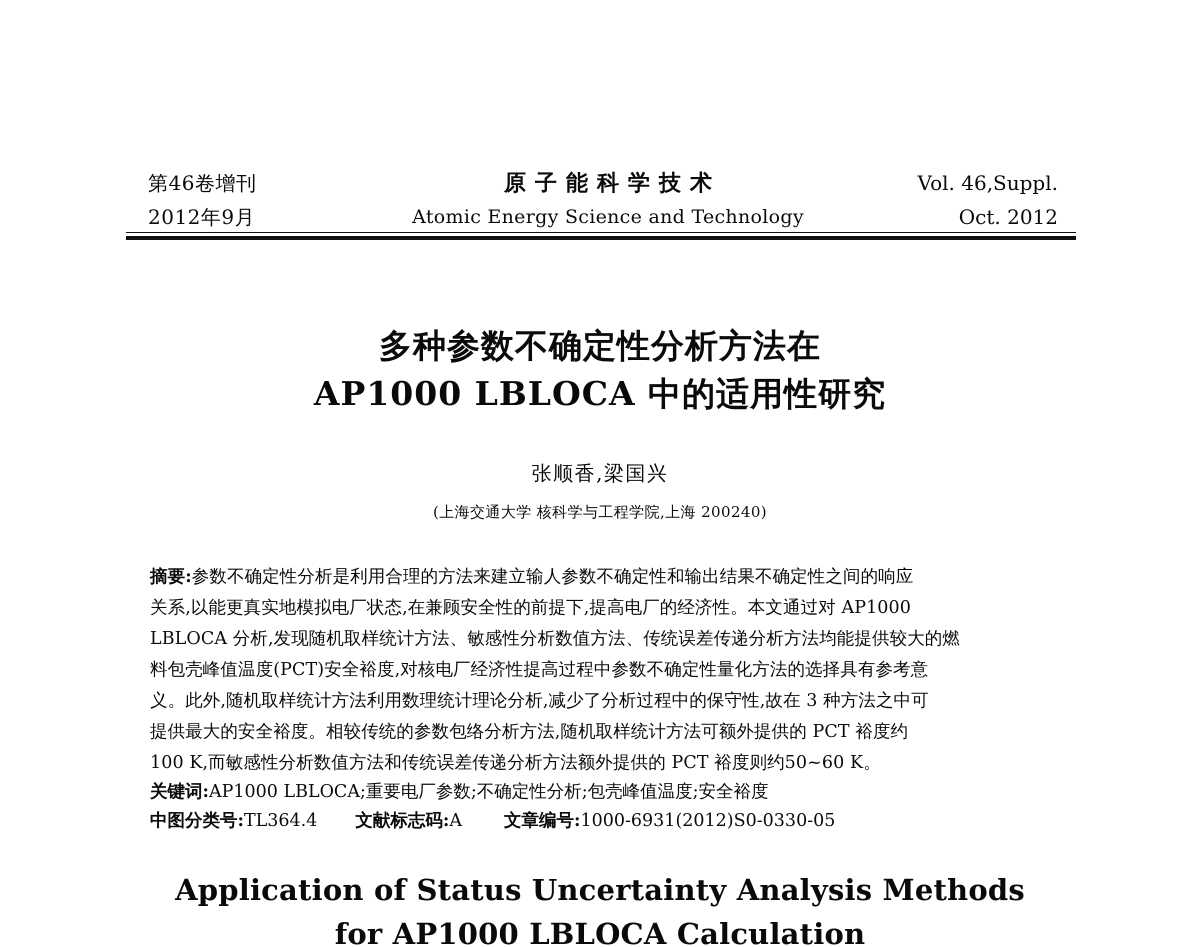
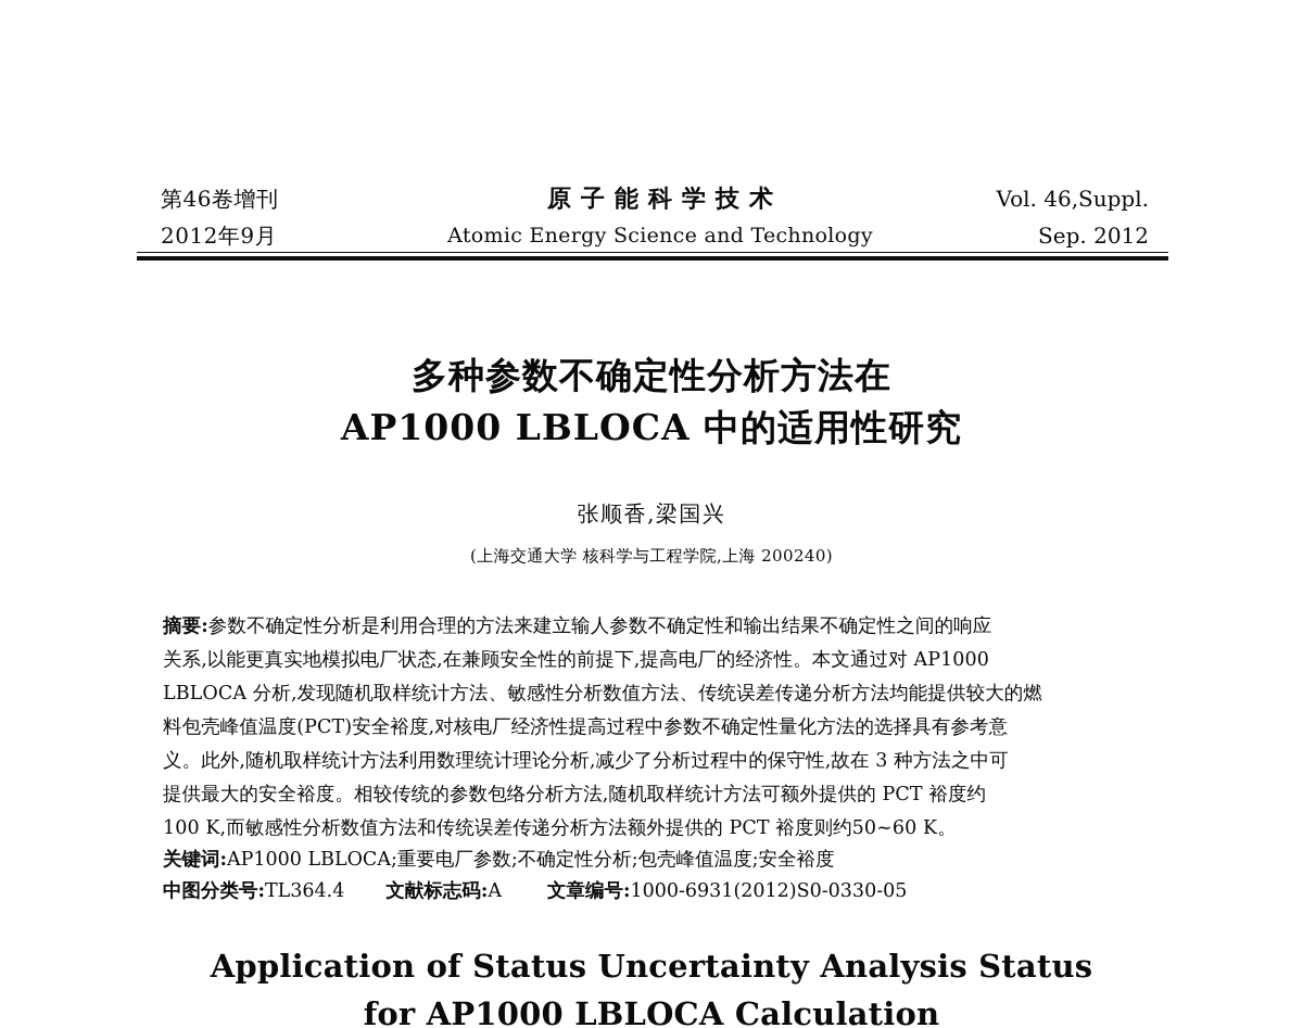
  第46卷增刊
  2012年9月
  原子能科学技术
  Atomic Energy Science and Technology
  Vol. 46,Suppl.
- Oct. 2012
+ Sep. 2012
  多种参数不确定性分析方法在
  AP1000 LBLOCA 中的适用性研究
  张顺香,梁国兴
  (上海交通大学 核科学与工程学院,上海 200240)
  摘要:参数不确定性分析是利用合理的方法来建立输人参数不确定性和输出结果不确定性之间的响应
  关系,以能更真实地模拟电厂状态,在兼顾安全性的前提下,提高电厂的经济性。本文通过对 AP1000
  LBLOCA 分析,发现随机取样统计方法、敏感性分析数值方法、传统误差传递分析方法均能提供较大的燃
  料包壳峰值温度(PCT)安全裕度,对核电厂经济性提高过程中参数不确定性量化方法的选择具有参考意
  义。此外,随机取样统计方法利用数理统计理论分析,减少了分析过程中的保守性,故在 3 种方法之中可
  提供最大的安全裕度。相较传统的参数包络分析方法,随机取样统计方法可额外提供的 PCT 裕度约
  100 K,而敏感性分析数值方法和传统误差传递分析方法额外提供的 PCT 裕度则约50~60 K。
  关键词:AP1000 LBLOCA;重要电厂参数;不确定性分析;包壳峰值温度;安全裕度
  中图分类号:TL364.4 文献标志码:A 文章编号:1000-6931(2012)S0-0330-05
- Application of Status Uncertainty Analysis Methods
+ Application of Status Uncertainty Analysis Status
  for AP1000 LBLOCA Calculation
